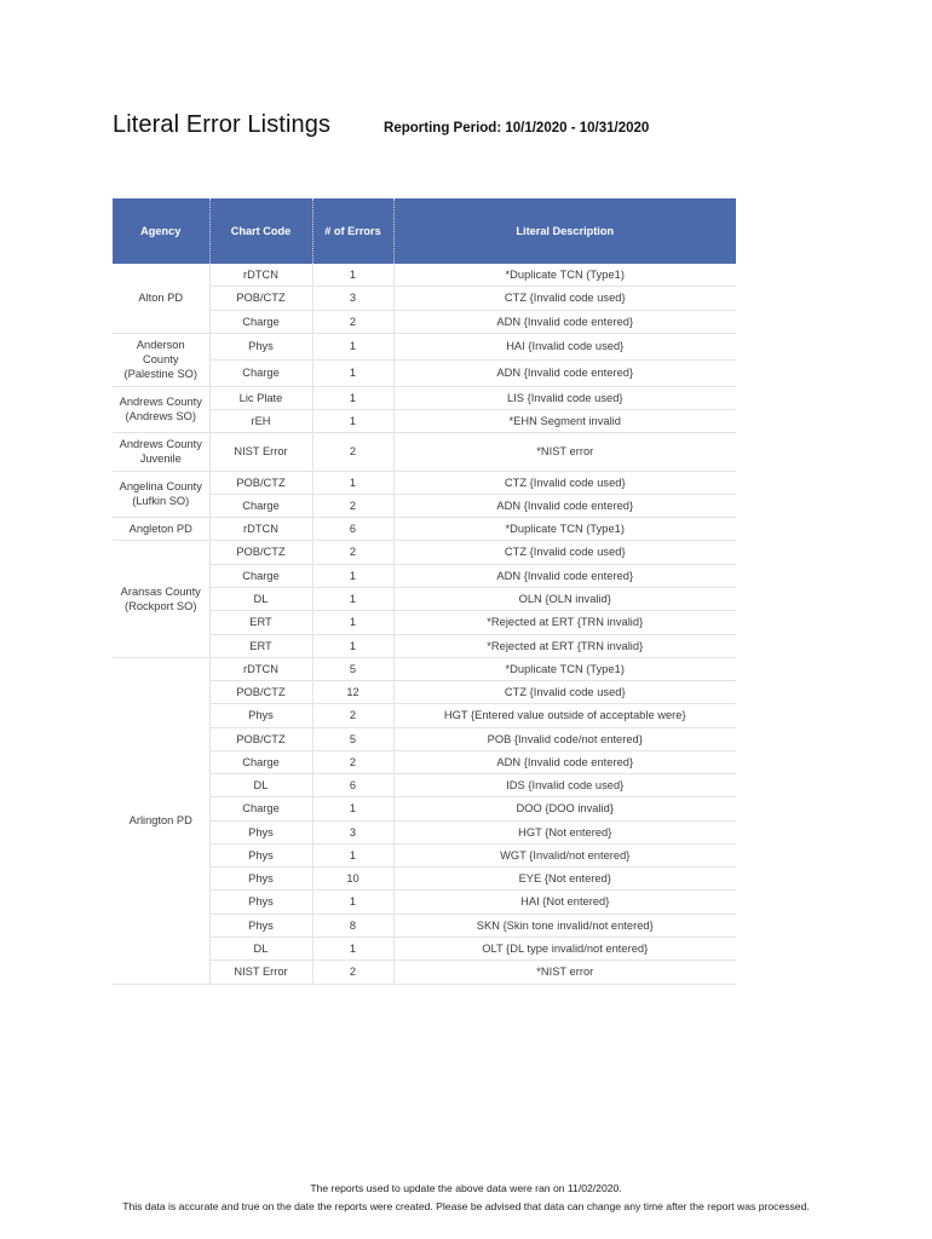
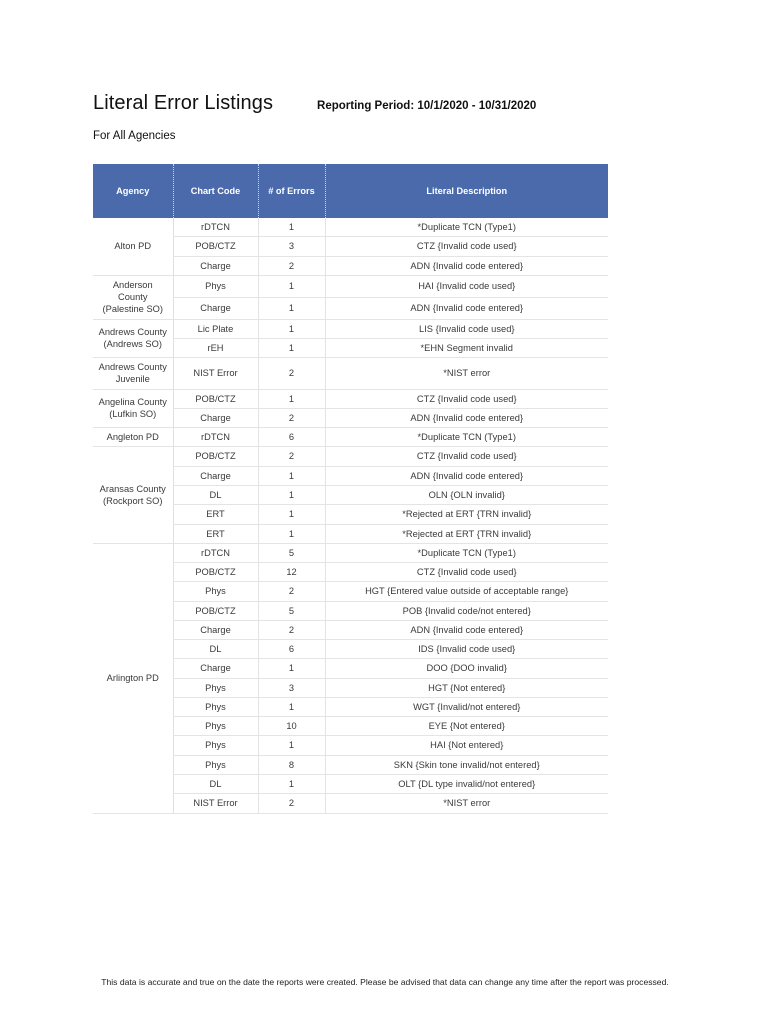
  Literal Error Listings
  Reporting Period: 10/1/2020 - 10/31/2020
+ For All Agencies
  Agency	Chart Code	# of Errors	Literal Description
  Alton PD	rDTCN	1	*Duplicate TCN (Type1)
  POB/CTZ	3	CTZ {Invalid code used}
  Charge	2	ADN {Invalid code entered}
  Anderson County (Palestine SO)	Phys	1	HAI {Invalid code used}
  Charge	1	ADN {Invalid code entered}
  Andrews County (Andrews SO)	Lic Plate	1	LIS {Invalid code used}
  rEH	1	*EHN Segment invalid
  Andrews County Juvenile	NIST Error	2	*NIST error
  Angelina County (Lufkin SO)	POB/CTZ	1	CTZ {Invalid code used}
  Charge	2	ADN {Invalid code entered}
  Angleton PD	rDTCN	6	*Duplicate TCN (Type1)
  Aransas County (Rockport SO)	POB/CTZ	2	CTZ {Invalid code used}
  Charge	1	ADN {Invalid code entered}
  DL	1	OLN {OLN invalid}
  ERT	1	*Rejected at ERT {TRN invalid}
  ERT	1	*Rejected at ERT {TRN invalid}
  Arlington PD	rDTCN	5	*Duplicate TCN (Type1)
  POB/CTZ	12	CTZ {Invalid code used}
- Phys	2	HGT {Entered value outside of acceptable were}
+ Phys	2	HGT {Entered value outside of acceptable range}
  POB/CTZ	5	POB {Invalid code/not entered}
  Charge	2	ADN {Invalid code entered}
  DL	6	IDS {Invalid code used}
  Charge	1	DOO {DOO invalid}
  Phys	3	HGT {Not entered}
  Phys	1	WGT {Invalid/not entered}
  Phys	10	EYE {Not entered}
  Phys	1	HAI {Not entered}
  Phys	8	SKN {Skin tone invalid/not entered}
  DL	1	OLT {DL type invalid/not entered}
  NIST Error	2	*NIST error
- The reports used to update the above data were ran on 11/02/2020.
  This data is accurate and true on the date the reports were created. Please be advised that data can change any time after the report was processed.
